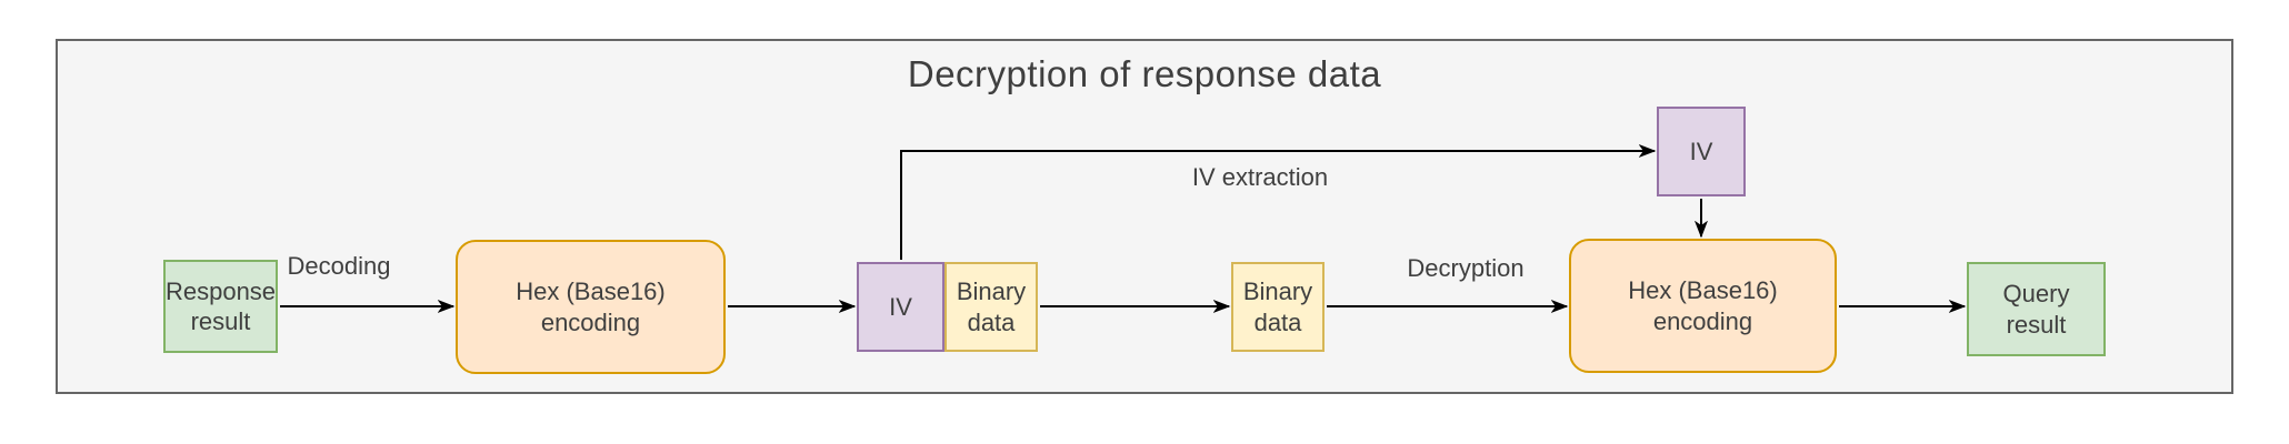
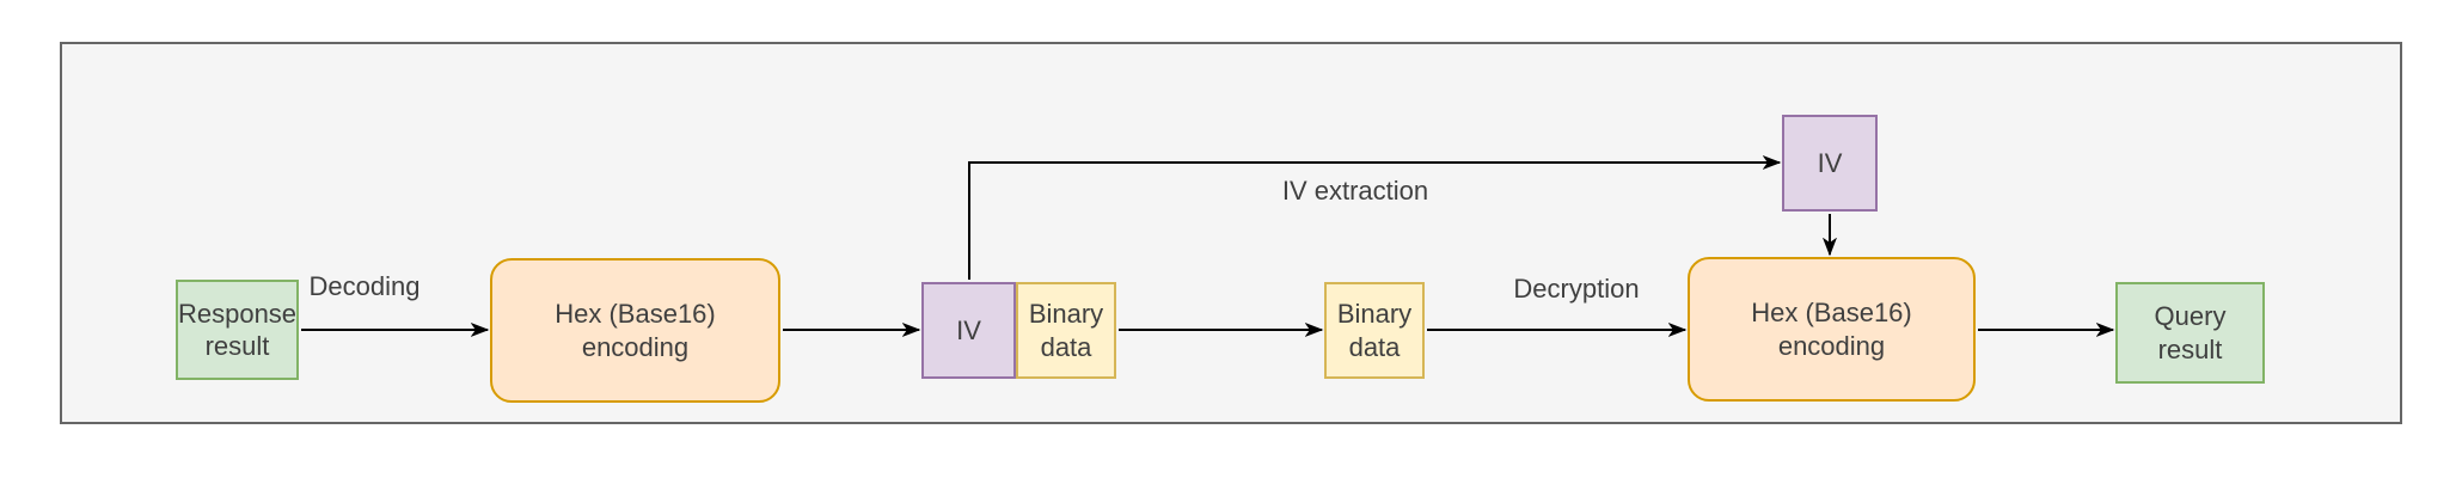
- Decryption of response data
  Response
  result
  Hex (Base16)
  encoding
  IV
  Binary
  data
  Binary
  data
  Hex (Base16)
  encoding
  Query
  result
  IV
  Decoding
  Decryption
  IV extraction
